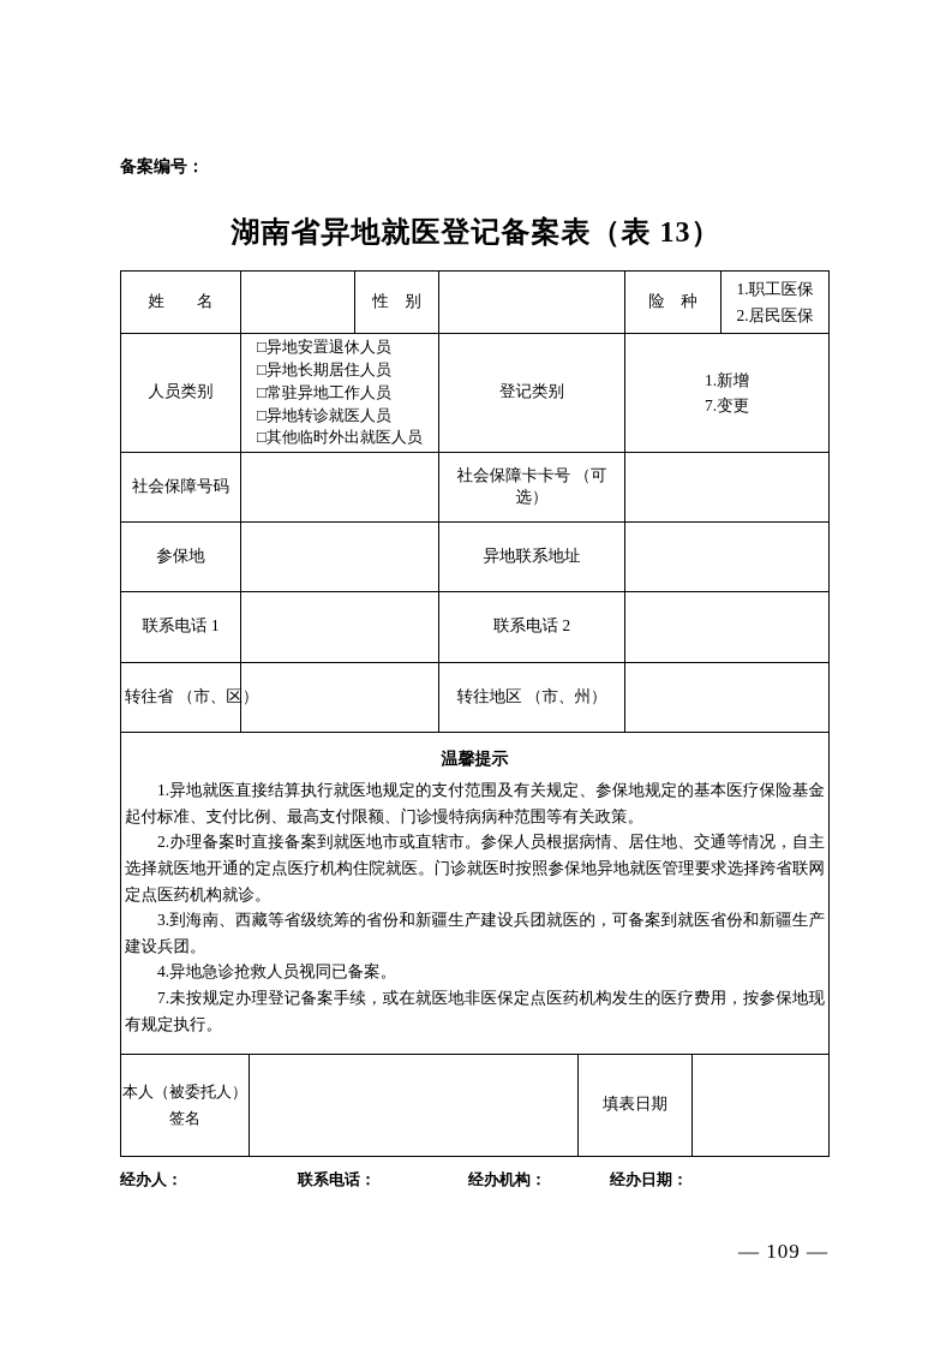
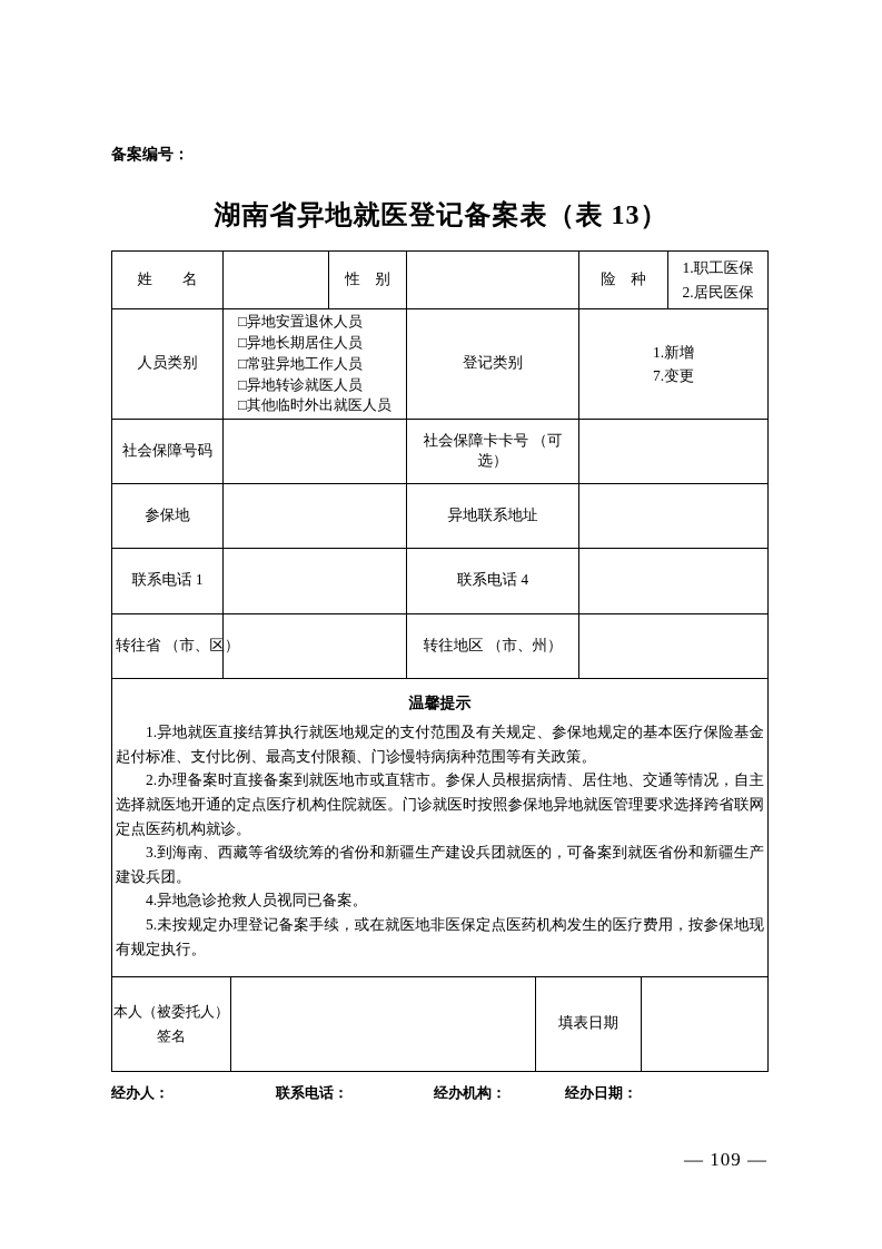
  备案编号：
  湖南省异地就医登记备案表（表 13）
  姓 名		性 别		险 种	1.职工医保 2.居民医保
  人员类别	□异地安置退休人员 □异地长期居住人员 □常驻异地工作人员 □异地转诊就医人员 □其他临时外出就医人员	登记类别	1.新增 7.变更
  社会保障号码		社会保障卡卡号 （可选）
  参保地		异地联系地址
- 联系电话 1		联系电话 2
+ 联系电话 1		联系电话 4
  转往省 （市、区）		转往地区 （市、州）
- 温馨提示 1.异地就医直接结算执行就医地规定的支付范围及有关规定、参保地规定的基本医疗保险基金起付标准、支付比例、最高支付限额、门诊慢特病病种范围等有关政策。 2.办理备案时直接备案到就医地市或直辖市。参保人员根据病情、居住地、交通等情况，自主选择就医地开通的定点医疗机构住院就医。门诊就医时按照参保地异地就医管理要求选择跨省联网定点医药机构就诊。 3.到海南、西藏等省级统筹的省份和新疆生产建设兵团就医的，可备案到就医省份和新疆生产建设兵团。 4.异地急诊抢救人员视同已备案。 7.未按规定办理登记备案手续，或在就医地非医保定点医药机构发生的医疗费用，按参保地现有规定执行。
+ 温馨提示 1.异地就医直接结算执行就医地规定的支付范围及有关规定、参保地规定的基本医疗保险基金起付标准、支付比例、最高支付限额、门诊慢特病病种范围等有关政策。 2.办理备案时直接备案到就医地市或直辖市。参保人员根据病情、居住地、交通等情况，自主选择就医地开通的定点医疗机构住院就医。门诊就医时按照参保地异地就医管理要求选择跨省联网定点医药机构就诊。 3.到海南、西藏等省级统筹的省份和新疆生产建设兵团就医的，可备案到就医省份和新疆生产建设兵团。 4.异地急诊抢救人员视同已备案。 5.未按规定办理登记备案手续，或在就医地非医保定点医药机构发生的医疗费用，按参保地现有规定执行。
  本人（被委托人） 签名 填表日期
  经办人：
  联系电话：
  经办机构：
  经办日期：
  — 109 —
